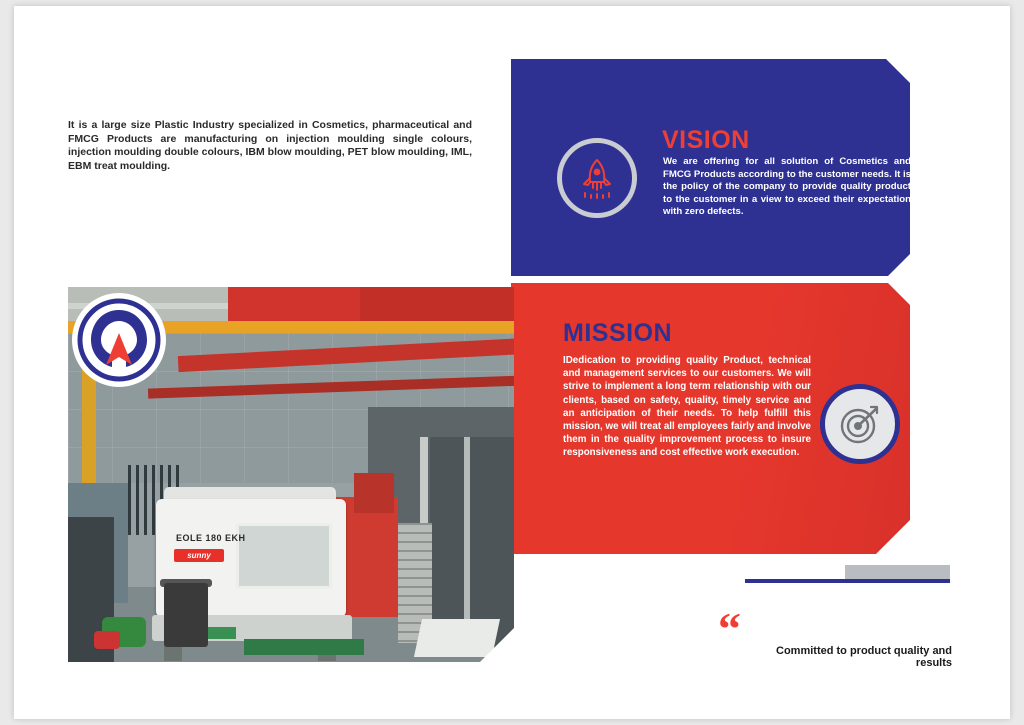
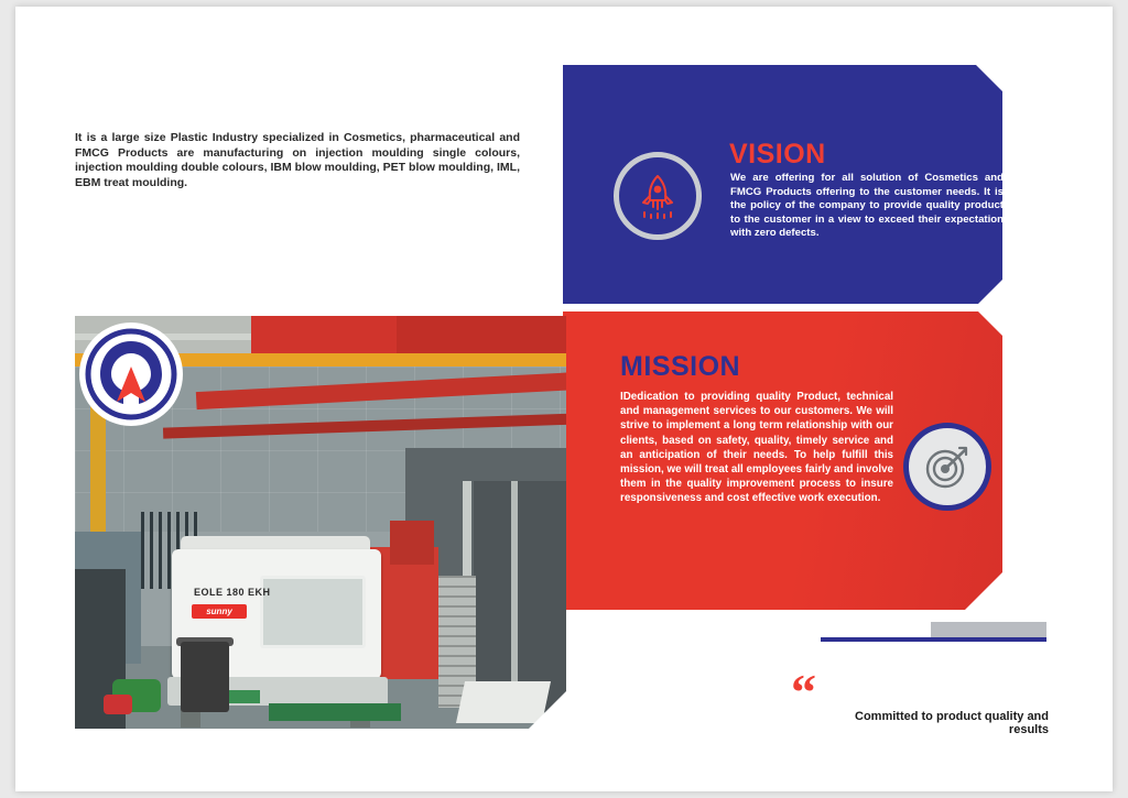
  It is a large size Plastic Industry specialized in Cosmetics, pharmaceutical and FMCG Products are manufacturing on injection moulding single colours, injection moulding double colours, IBM blow moulding, PET blow moulding, IML, EBM treat moulding.
  VISION
- We are offering for all solution of Cosmetics and FMCG Products according to the customer needs. It is the policy of the company to provide quality product to the customer in a view to exceed their expectation with zero defects.
+ We are offering for all solution of Cosmetics and FMCG Products offering to the customer needs. It is the policy of the company to provide quality product to the customer in a view to exceed their expectation with zero defects.
  MISSION
  IDedication to providing quality Product, technical and management services to our customers. We will strive to implement a long term relationship with our clients, based on safety, quality, timely service and an anticipation of their needs. To help fulfill this mission, we will treat all employees fairly and involve them in the quality improvement process to insure responsiveness and cost effective work execution.
  EOLE 180 EKH
  sunny
  “
  Committed to product quality and results
